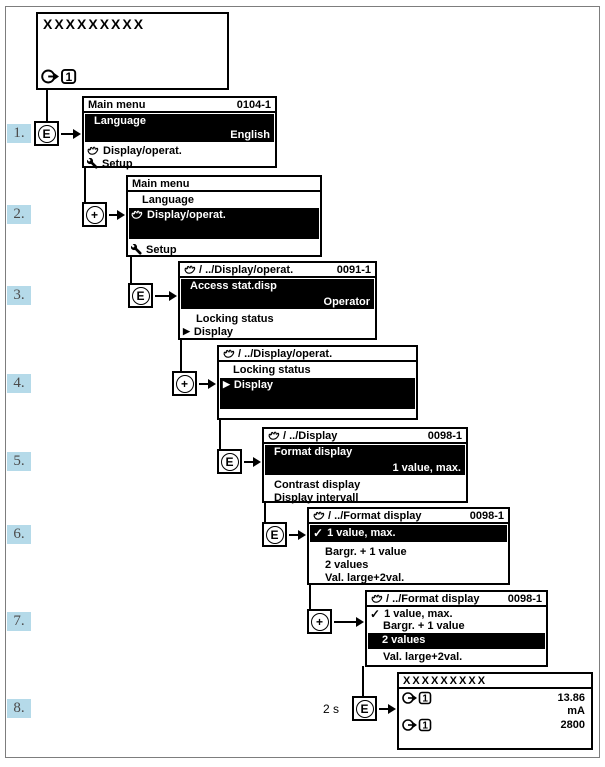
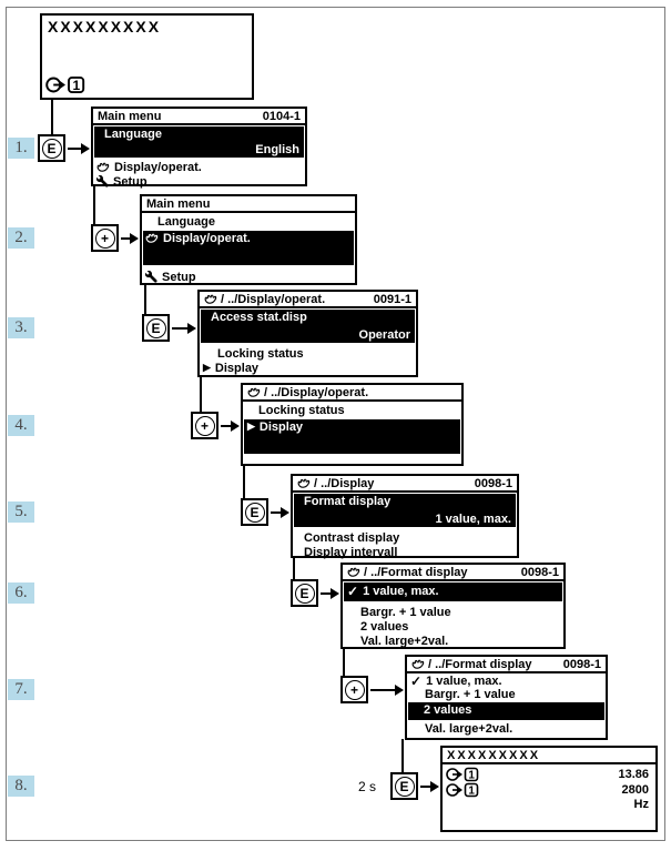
  XXXXXXXXX
  1
  1.
  2.
  3.
  4.
  5.
  6.
  7.
  8.
  E
  +
  E
  +
  E
  E
  +
  E
  2 s
  Main menu
  0104-1
  Language
  English
  Display/operat.
  Setup
  Main menu
  Language
  Display/operat.
  Setup
  / ../Display/operat.
  0091-1
  Access stat.disp
  Operator
  Locking status
  ▶
  Display
  / ../Display/operat.
  Locking status
  ▶
  Display
  / ../Display
  0098-1
  Format display
  1 value, max.
  Contrast display
  Display intervall
  / ../Format display
  0098-1
  ✓
  1 value, max.
  Bargr. + 1 value
  2 values
  Val. large+2val.
  / ../Format display
  0098-1
  ✓
  1 value, max.
  Bargr. + 1 value
  2 values
  Val. large+2val.
  XXXXXXXXX
  1
  13.86
- mA
  1
  2800
+ Hz
